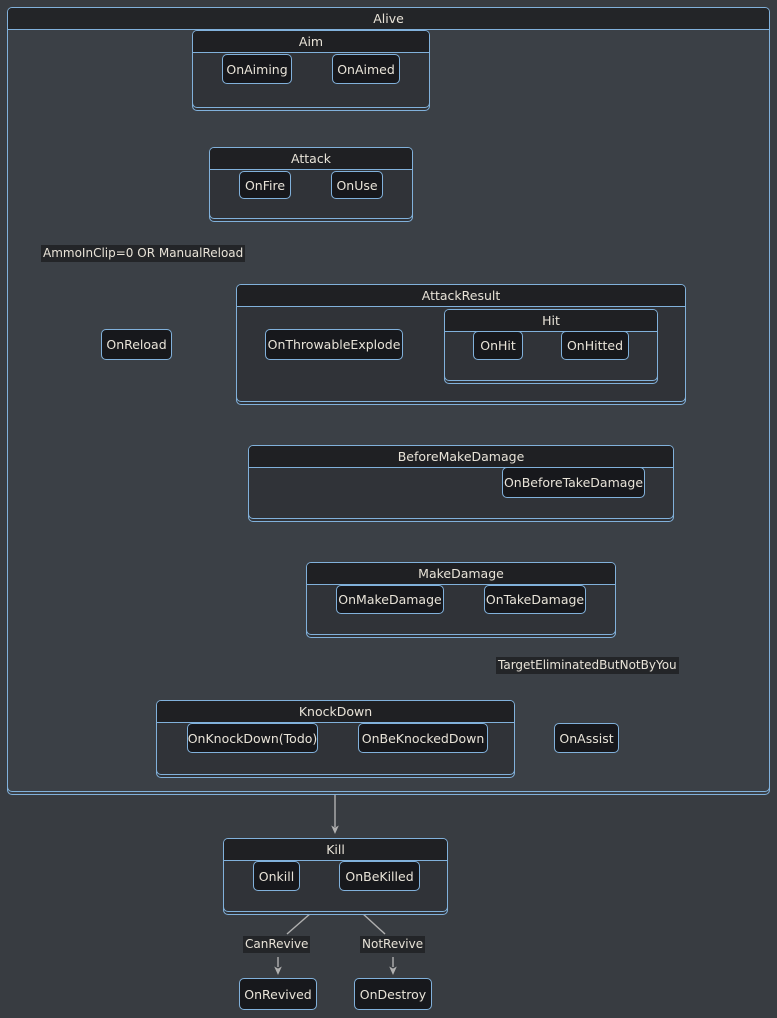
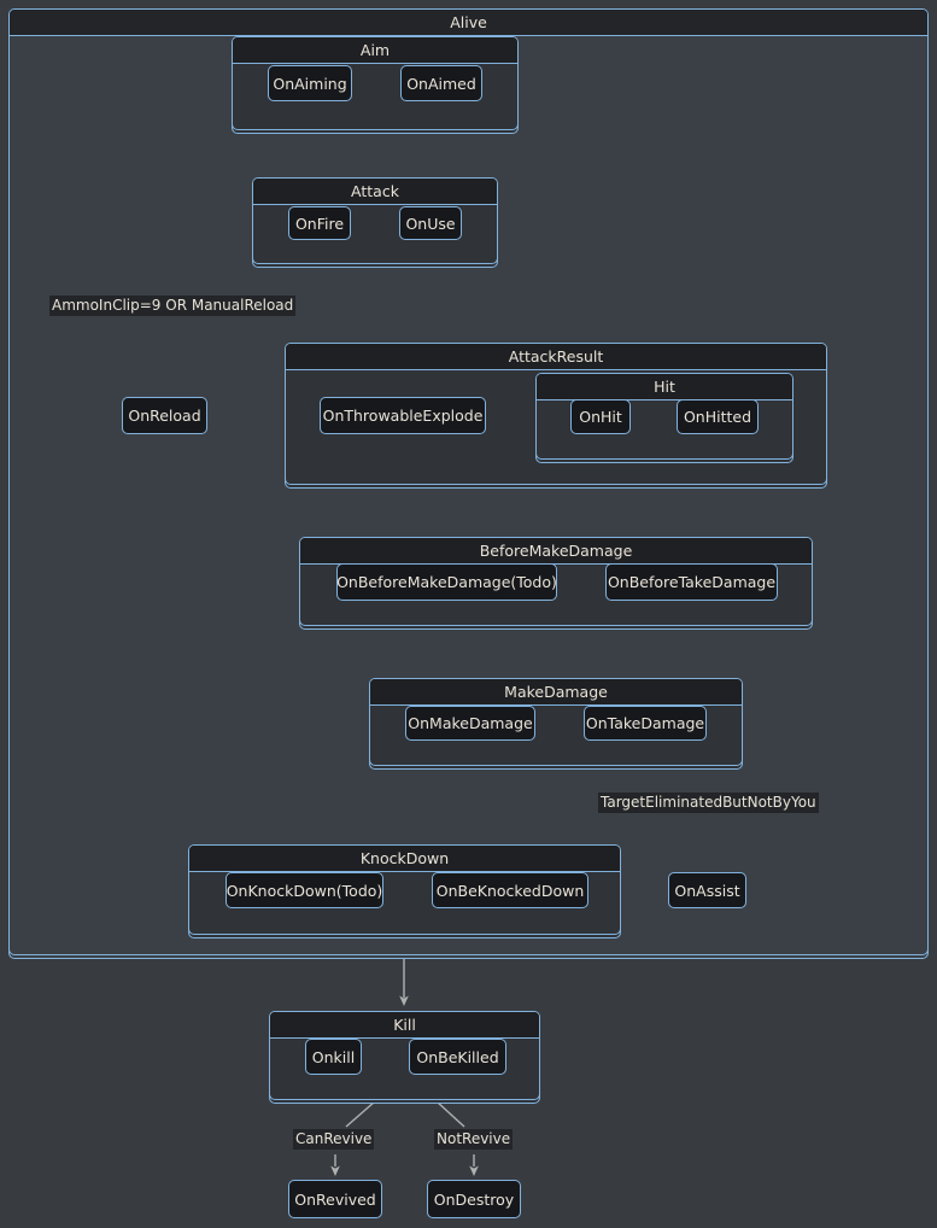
  Alive
  Aim
  OnAiming
  OnAimed
  Attack
  OnFire
  OnUse
  OnReload
  AttackResult
  OnThrowableExplode
  Hit
  OnHit
  OnHitted
  BeforeMakeDamage
+ OnBeforeMakeDamage(Todo)
  OnBeforeTakeDamage
  MakeDamage
  OnMakeDamage
  OnTakeDamage
  KnockDown
  OnKnockDown(Todo)
  OnBeKnockedDown
  OnAssist
  Kill
  Onkill
  OnBeKilled
  OnRevived
  OnDestroy
- AmmoInClip=0 OR ManualReload
+ AmmoInClip=9 OR ManualReload
  TargetEliminatedButNotByYou
  CanRevive
  NotRevive
